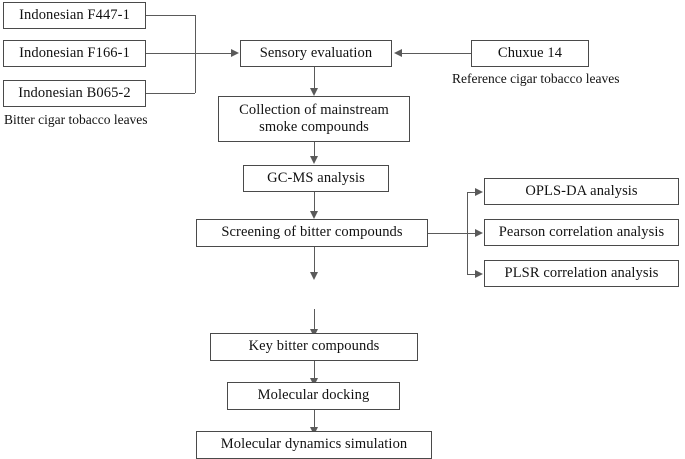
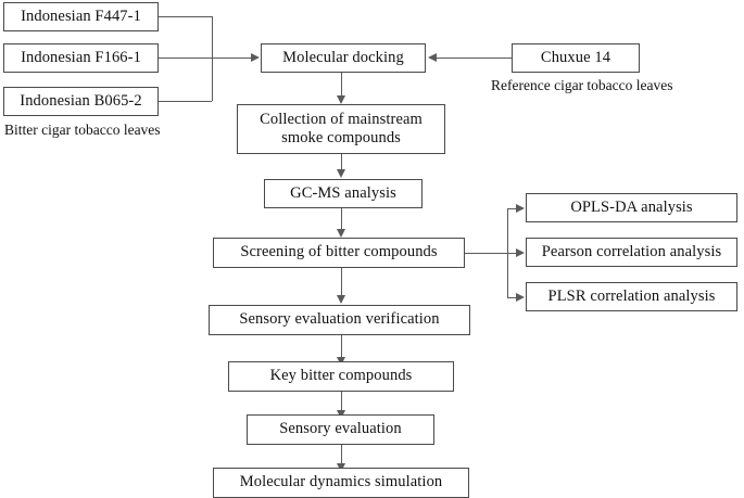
  Indonesian F447-1
  Indonesian F166-1
  Indonesian B065-2
  Bitter cigar tobacco leaves
- Sensory evaluation
+ Molecular docking
  Chuxue 14
  Reference cigar tobacco leaves
  Collection of mainstream
  smoke compounds
  GC-MS analysis
  Screening of bitter compounds
  OPLS-DA analysis
  Pearson correlation analysis
  PLSR correlation analysis
+ Sensory evaluation verification
  Key bitter compounds
- Molecular docking
+ Sensory evaluation
  Molecular dynamics simulation
